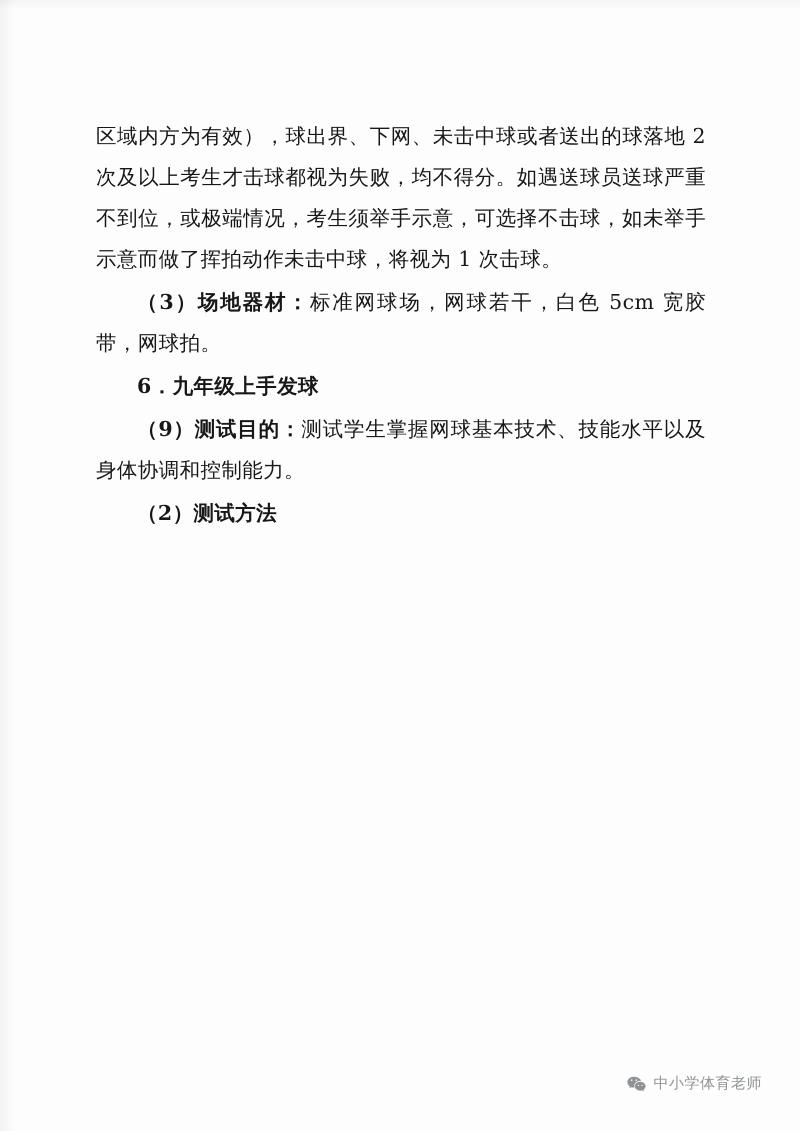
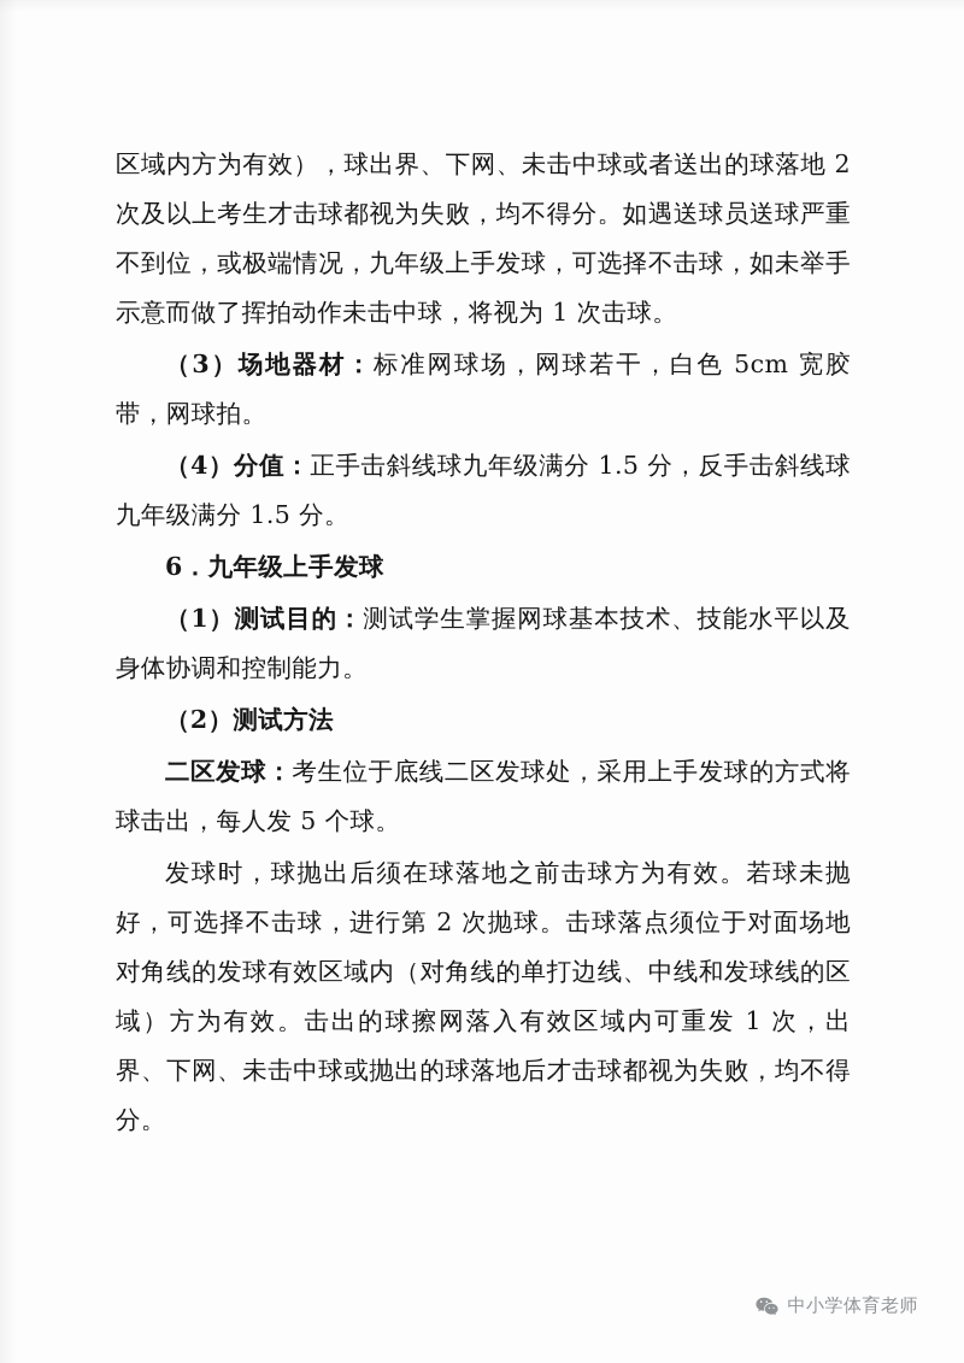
- 区域内方为有效），球出界、下网、未击中球或者送出的球落地 2 次及以上考生才击球都视为失败，均不得分。如遇送球员送球严重不到位，或极端情况，考生须举手示意，可选择不击球，如未举手示意而做了挥拍动作未击中球，将视为 1 次击球。
+ 区域内方为有效），球出界、下网、未击中球或者送出的球落地 2 次及以上考生才击球都视为失败，均不得分。如遇送球员送球严重不到位，或极端情况，九年级上手发球，可选择不击球，如未举手示意而做了挥拍动作未击中球，将视为 1 次击球。
  （3）场地器材：标准网球场，网球若干，白色 5cm 宽胶带，网球拍。
+ （4）分值：正手击斜线球九年级满分 1.5 分，反手击斜线球九年级满分 1.5 分。
  6．九年级上手发球
- （9）测试目的：测试学生掌握网球基本技术、技能水平以及身体协调和控制能力。
+ （1）测试目的：测试学生掌握网球基本技术、技能水平以及身体协调和控制能力。
  （2）测试方法
+ 二区发球：考生位于底线二区发球处，采用上手发球的方式将球击出，每人发 5 个球。
+ 发球时，球抛出后须在球落地之前击球方为有效。若球未抛好，可选择不击球，进行第 2 次抛球。击球落点须位于对面场地对角线的发球有效区域内（对角线的单打边线、中线和发球线的区域）方为有效。击出的球擦网落入有效区域内可重发 1 次，出界、下网、未击中球或抛出的球落地后才击球都视为失败，均不得分。
  中小学体育老师
